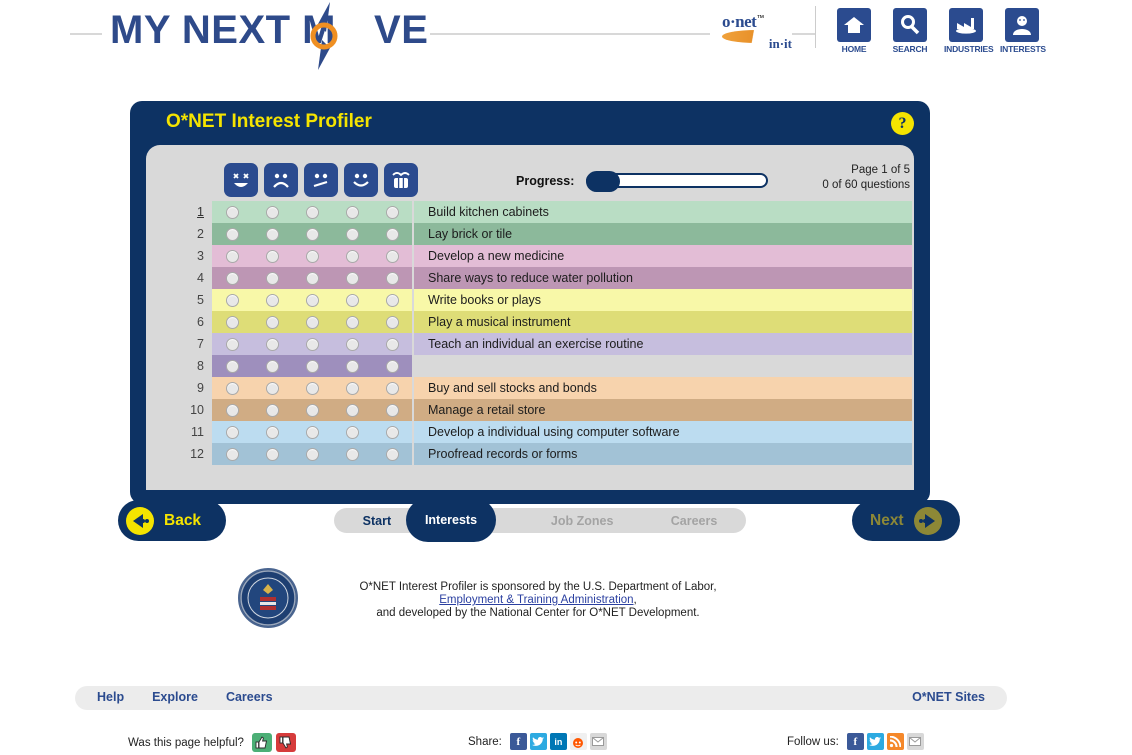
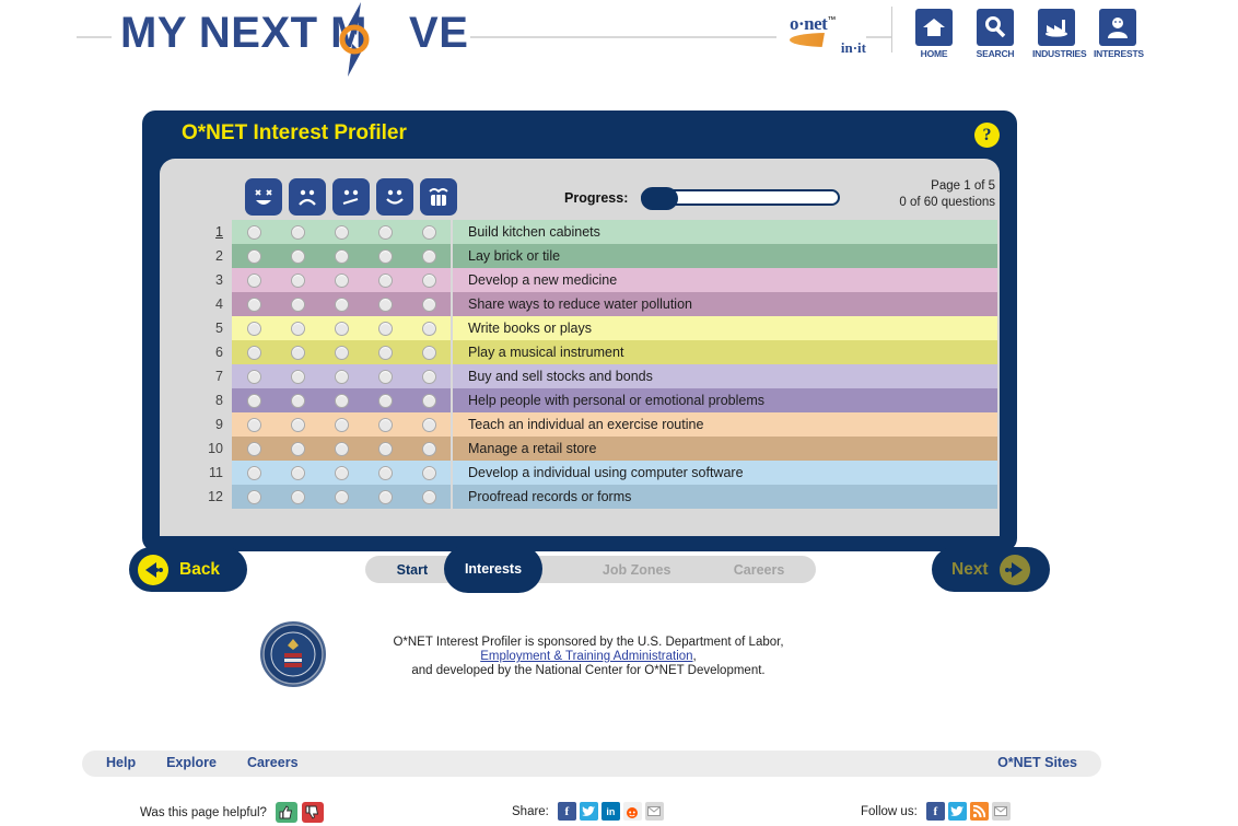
  MY NEXT M VE
  o·net™
  in·it
  HOME
  SEARCH
  INDUSTRIES
  INTERESTS
  O*NET Interest Profiler
  ?
  Progress:
  Page 1 of 5
  0 of 60 questions
  1
  Build kitchen cabinets
  2
  Lay brick or tile
  3
  Develop a new medicine
  4
  Share ways to reduce water pollution
  5
  Write books or plays
  6
  Play a musical instrument
  7
- Teach an individual an exercise routine
+ Buy and sell stocks and bonds
  8
+ Help people with personal or emotional problems
  9
- Buy and sell stocks and bonds
+ Teach an individual an exercise routine
  10
  Manage a retail store
  11
  Develop a individual using computer software
  12
  Proofread records or forms
  Back
  Next
  Start
  Interests
  Job Zones
  Careers
  O*NET Interest Profiler is sponsored by the U.S. Department of Labor,
  Employment & Training Administration,
  and developed by the National Center for O*NET Development.
  Help
  Explore
  Careers
  O*NET Sites
  Was this page helpful?
  Share:
  f
  in
  Follow us:
  f
